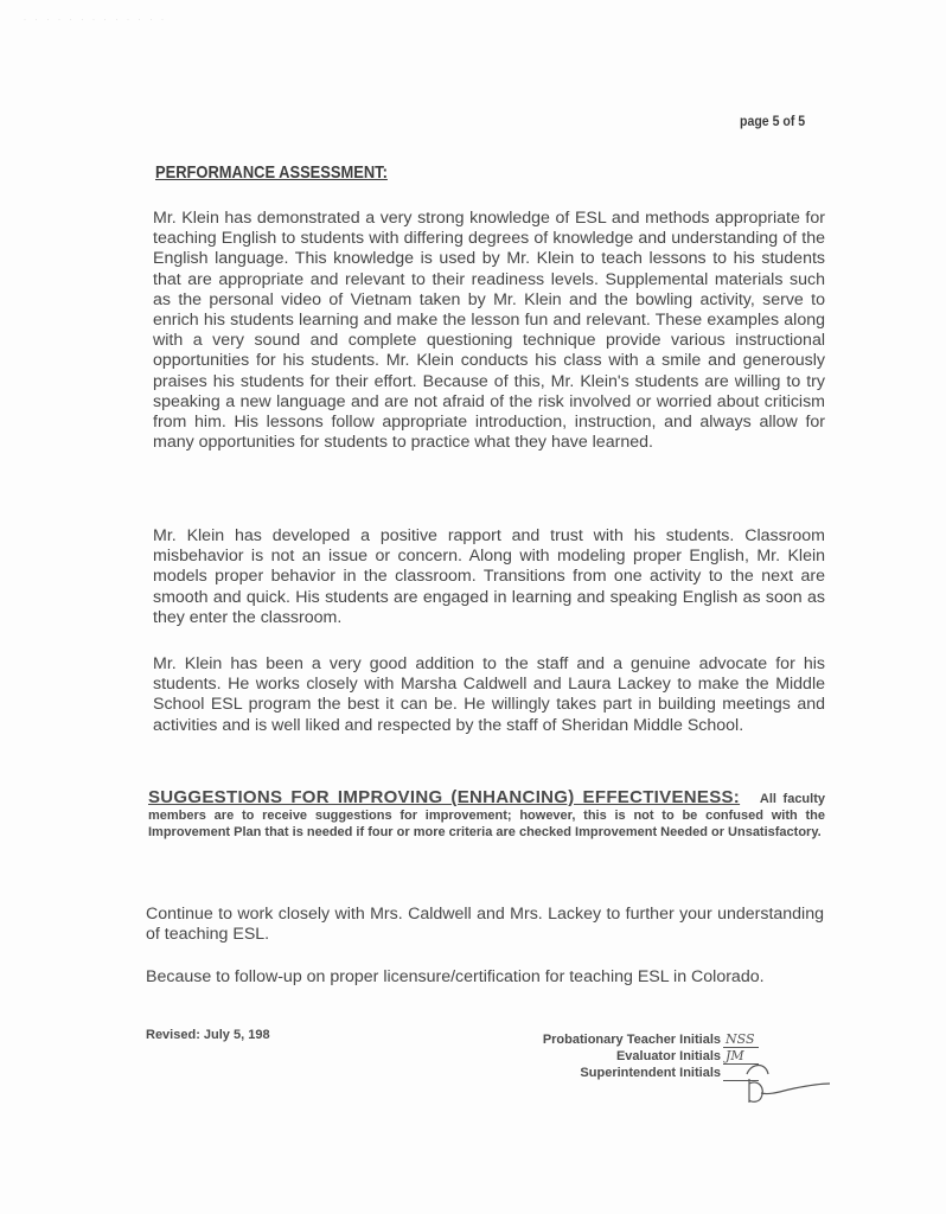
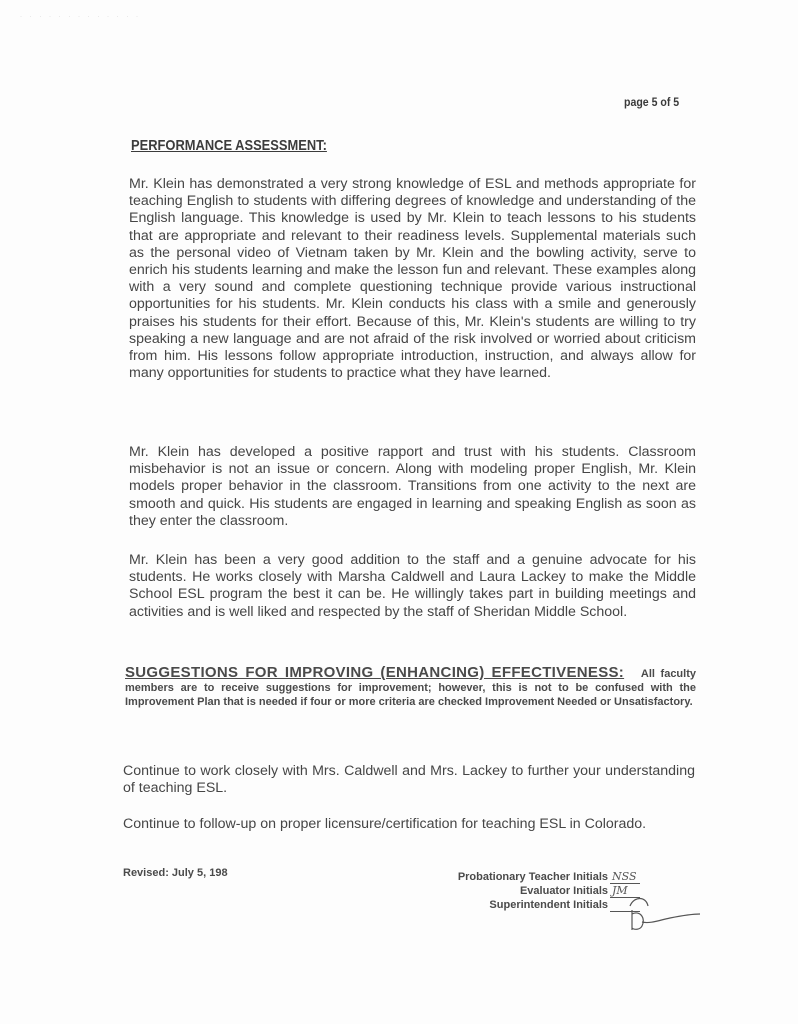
  page 5 of 5
  PERFORMANCE ASSESSMENT:
  Mr. Klein has demonstrated a very strong knowledge of ESL and methods appropriate for teaching English to students with differing degrees of knowledge and understanding of the English language. This knowledge is used by Mr. Klein to teach lessons to his students that are appropriate and relevant to their readiness levels. Supplemental materials such as the personal video of Vietnam taken by Mr. Klein and the bowling activity, serve to enrich his students learning and make the lesson fun and relevant. These examples along with a very sound and complete questioning technique provide various instructional opportunities for his students. Mr. Klein conducts his class with a smile and generously praises his students for their effort. Because of this, Mr. Klein's students are willing to try speaking a new language and are not afraid of the risk involved or worried about criticism from him. His lessons follow appropriate introduction, instruction, and always allow for many opportunities for students to practice what they have learned.
  Mr. Klein has developed a positive rapport and trust with his students. Classroom misbehavior is not an issue or concern. Along with modeling proper English, Mr. Klein models proper behavior in the classroom. Transitions from one activity to the next are smooth and quick. His students are engaged in learning and speaking English as soon as they enter the classroom.
  Mr. Klein has been a very good addition to the staff and a genuine advocate for his students. He works closely with Marsha Caldwell and Laura Lackey to make the Middle School ESL program the best it can be. He willingly takes part in building meetings and activities and is well liked and respected by the staff of Sheridan Middle School.
  SUGGESTIONS FOR IMPROVING (ENHANCING) EFFECTIVENESS: All faculty members are to receive suggestions for improvement; however, this is not to be confused with the Improvement Plan that is needed if four or more criteria are checked Improvement Needed or Unsatisfactory.
  Continue to work closely with Mrs. Caldwell and Mrs. Lackey to further your understanding of teaching ESL.
- Because to follow-up on proper licensure/certification for teaching ESL in Colorado.
+ Continue to follow-up on proper licensure/certification for teaching ESL in Colorado.
  Revised: July 5, 198
  Probationary Teacher Initials
  NSS
  Evaluator Initials
  JM
  Superintendent Initials
